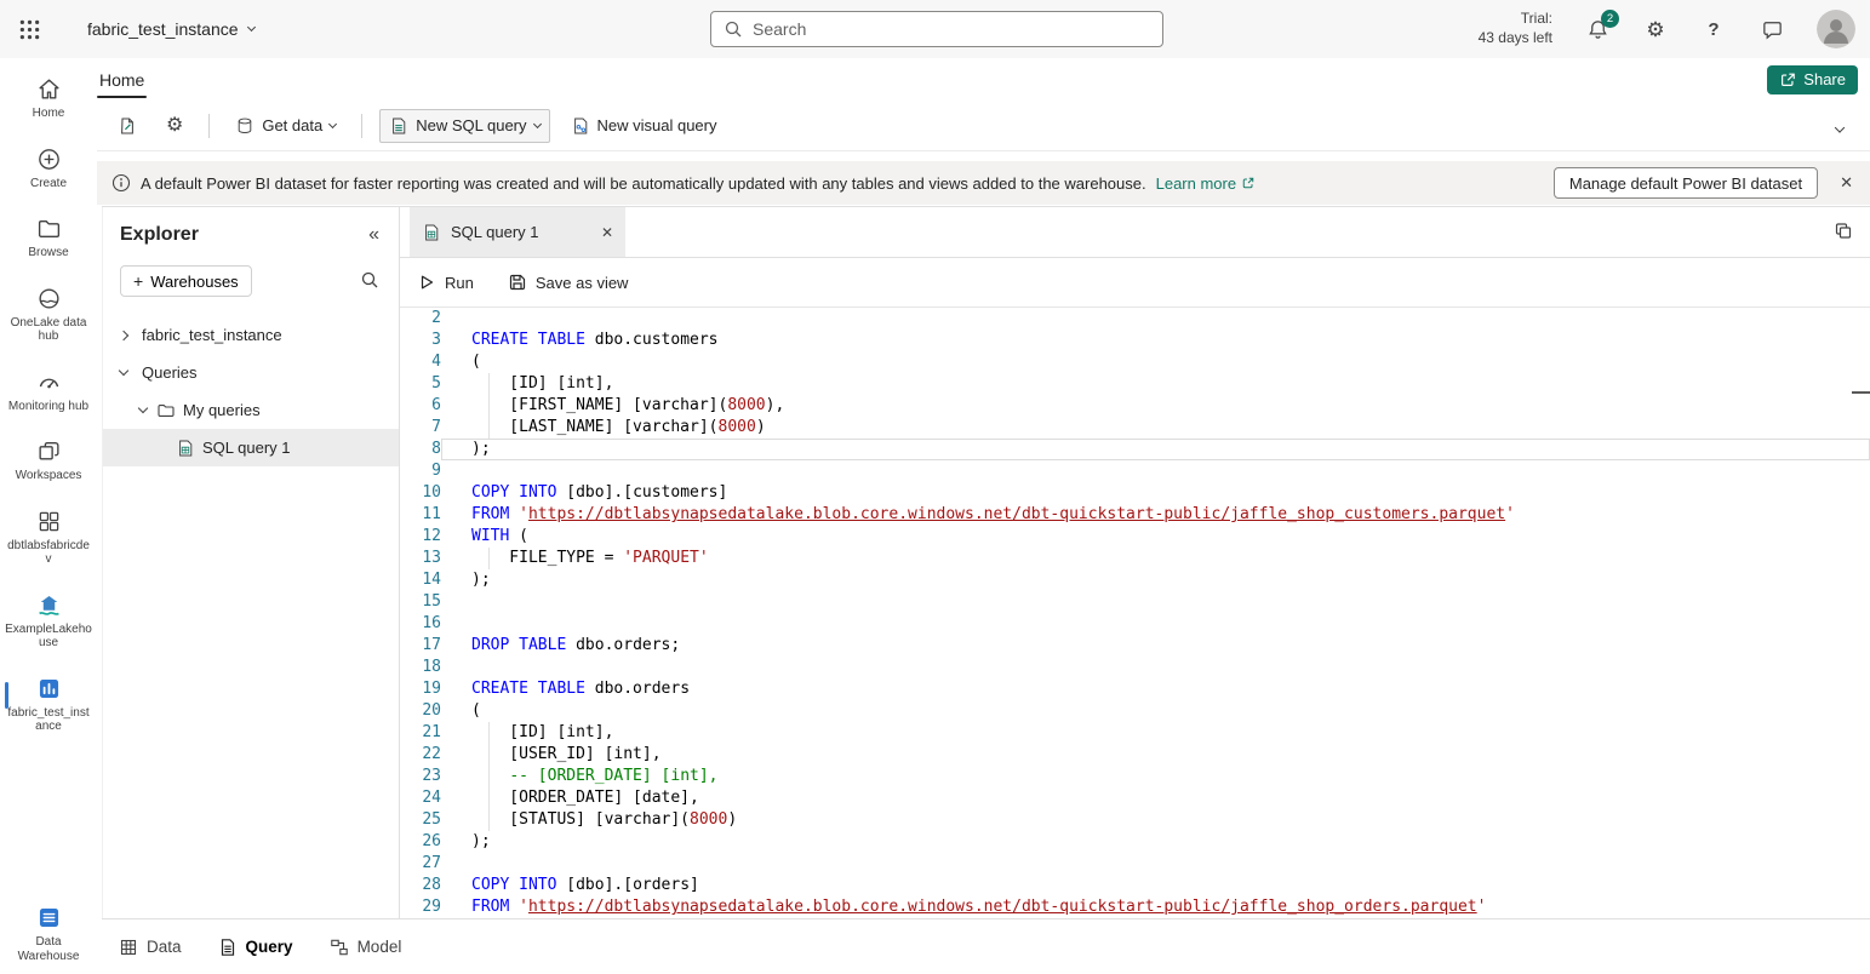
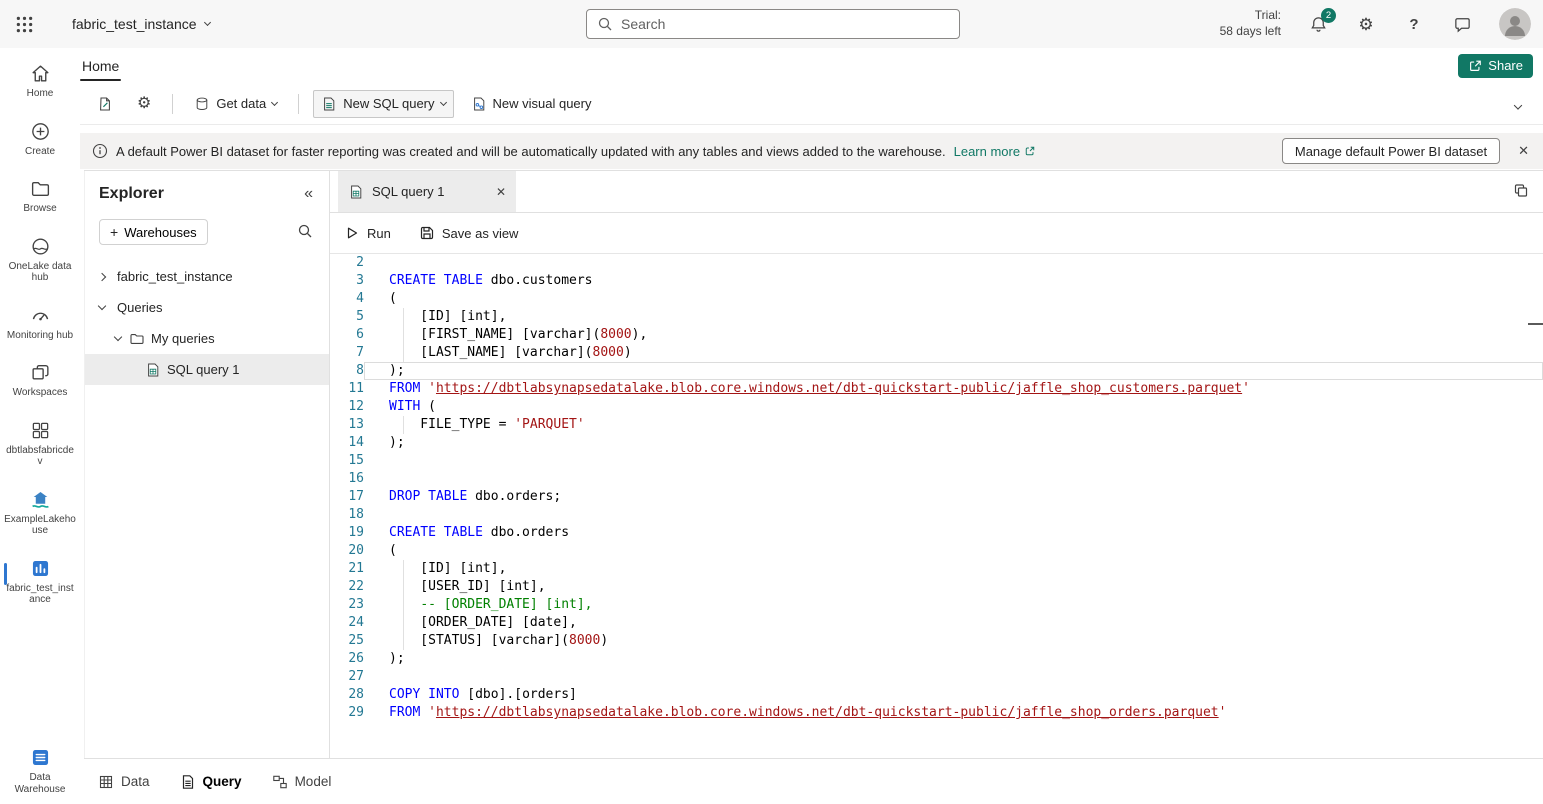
  fabric_test_instance
  Search
  Trial:
- 43 days left
+ 58 days left
  2
  ⚙
  ?
  Home
  Share
  ⚙
  Get data
  New SQL query
  New visual query
  A default Power BI dataset for faster reporting was created and will be automatically updated with any tables and views added to the warehouse.
  Learn more
  Manage default Power BI dataset
  ✕
  Home
  Create
  Browse
  OneLake data hub
  Monitoring hub
  Workspaces
  dbtlabsfabricdev
  ExampleLakehouse
  fabric_test_instance
  Data Warehouse
  Explorer
  «
  +
  Warehouses
  fabric_test_instance
  Queries
  My queries
  SQL query 1
  SQL query 1
  ✕
  Run
  Save as view
  2
  3
  CREATE TABLE dbo.customers
  4
  (
  5
  [ID] [int],
  6
  [FIRST_NAME] [varchar](8000),
  7
  [LAST_NAME] [varchar](8000)
  8
  );
- 9
- 10
- COPY INTO [dbo].[customers]
  11
  FROM 'https://dbtlabsynapsedatalake.blob.core.windows.net/dbt-quickstart-public/jaffle_shop_customers.parquet'
  12
  WITH (
  13
  FILE_TYPE = 'PARQUET'
  14
  );
  15
  16
  17
  DROP TABLE dbo.orders;
  18
  19
  CREATE TABLE dbo.orders
  20
  (
  21
  [ID] [int],
  22
  [USER_ID] [int],
  23
  -- [ORDER_DATE] [int],
  24
  [ORDER_DATE] [date],
  25
  [STATUS] [varchar](8000)
  26
  );
  27
  28
  COPY INTO [dbo].[orders]
  29
  FROM 'https://dbtlabsynapsedatalake.blob.core.windows.net/dbt-quickstart-public/jaffle_shop_orders.parquet'
  Data
  Query
  Model
